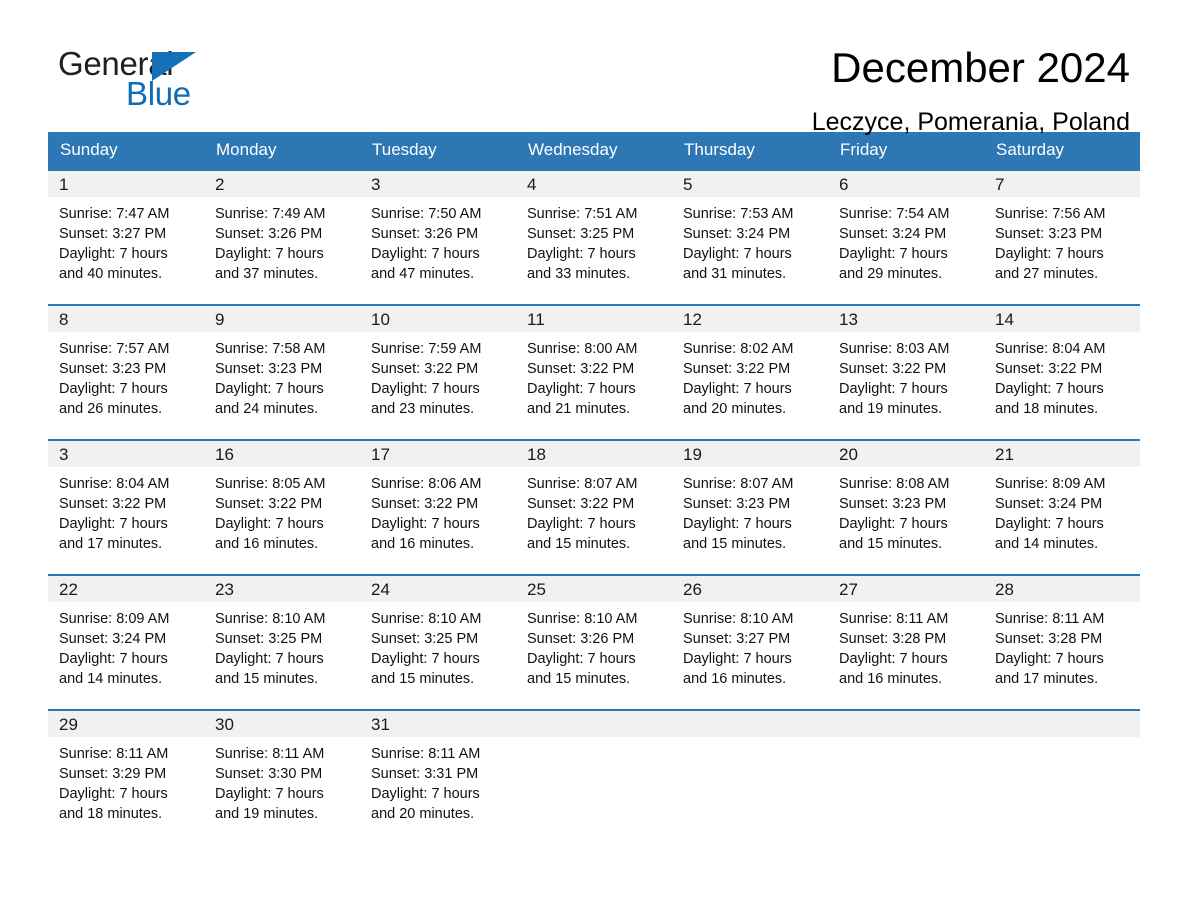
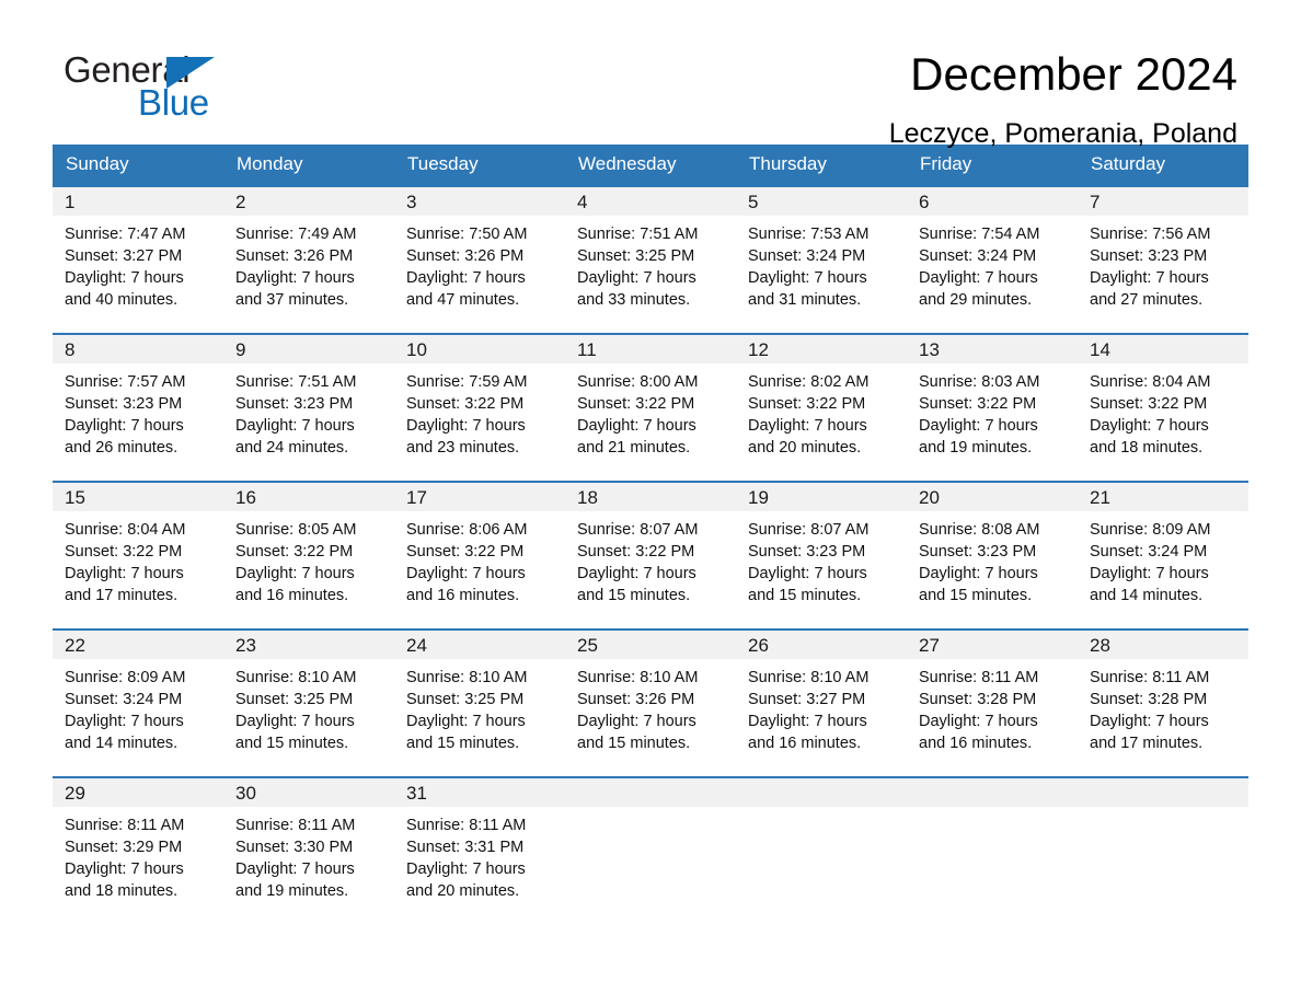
  General
  Blue
  December 2024
  Leczyce, Pomerania, Poland
  Sunday	Monday	Tuesday	Wednesday	Thursday	Friday	Saturday
  1Sunrise: 7:47 AMSunset: 3:27 PMDaylight: 7 hoursand 40 minutes.	2Sunrise: 7:49 AMSunset: 3:26 PMDaylight: 7 hoursand 37 minutes.	3Sunrise: 7:50 AMSunset: 3:26 PMDaylight: 7 hoursand 47 minutes.	4Sunrise: 7:51 AMSunset: 3:25 PMDaylight: 7 hoursand 33 minutes.	5Sunrise: 7:53 AMSunset: 3:24 PMDaylight: 7 hoursand 31 minutes.	6Sunrise: 7:54 AMSunset: 3:24 PMDaylight: 7 hoursand 29 minutes.	7Sunrise: 7:56 AMSunset: 3:23 PMDaylight: 7 hoursand 27 minutes.
- 8Sunrise: 7:57 AMSunset: 3:23 PMDaylight: 7 hoursand 26 minutes.	9Sunrise: 7:58 AMSunset: 3:23 PMDaylight: 7 hoursand 24 minutes.	10Sunrise: 7:59 AMSunset: 3:22 PMDaylight: 7 hoursand 23 minutes.	11Sunrise: 8:00 AMSunset: 3:22 PMDaylight: 7 hoursand 21 minutes.	12Sunrise: 8:02 AMSunset: 3:22 PMDaylight: 7 hoursand 20 minutes.	13Sunrise: 8:03 AMSunset: 3:22 PMDaylight: 7 hoursand 19 minutes.	14Sunrise: 8:04 AMSunset: 3:22 PMDaylight: 7 hoursand 18 minutes.
+ 8Sunrise: 7:57 AMSunset: 3:23 PMDaylight: 7 hoursand 26 minutes.	9Sunrise: 7:51 AMSunset: 3:23 PMDaylight: 7 hoursand 24 minutes.	10Sunrise: 7:59 AMSunset: 3:22 PMDaylight: 7 hoursand 23 minutes.	11Sunrise: 8:00 AMSunset: 3:22 PMDaylight: 7 hoursand 21 minutes.	12Sunrise: 8:02 AMSunset: 3:22 PMDaylight: 7 hoursand 20 minutes.	13Sunrise: 8:03 AMSunset: 3:22 PMDaylight: 7 hoursand 19 minutes.	14Sunrise: 8:04 AMSunset: 3:22 PMDaylight: 7 hoursand 18 minutes.
- 3Sunrise: 8:04 AMSunset: 3:22 PMDaylight: 7 hoursand 17 minutes.	16Sunrise: 8:05 AMSunset: 3:22 PMDaylight: 7 hoursand 16 minutes.	17Sunrise: 8:06 AMSunset: 3:22 PMDaylight: 7 hoursand 16 minutes.	18Sunrise: 8:07 AMSunset: 3:22 PMDaylight: 7 hoursand 15 minutes.	19Sunrise: 8:07 AMSunset: 3:23 PMDaylight: 7 hoursand 15 minutes.	20Sunrise: 8:08 AMSunset: 3:23 PMDaylight: 7 hoursand 15 minutes.	21Sunrise: 8:09 AMSunset: 3:24 PMDaylight: 7 hoursand 14 minutes.
+ 15Sunrise: 8:04 AMSunset: 3:22 PMDaylight: 7 hoursand 17 minutes.	16Sunrise: 8:05 AMSunset: 3:22 PMDaylight: 7 hoursand 16 minutes.	17Sunrise: 8:06 AMSunset: 3:22 PMDaylight: 7 hoursand 16 minutes.	18Sunrise: 8:07 AMSunset: 3:22 PMDaylight: 7 hoursand 15 minutes.	19Sunrise: 8:07 AMSunset: 3:23 PMDaylight: 7 hoursand 15 minutes.	20Sunrise: 8:08 AMSunset: 3:23 PMDaylight: 7 hoursand 15 minutes.	21Sunrise: 8:09 AMSunset: 3:24 PMDaylight: 7 hoursand 14 minutes.
  22Sunrise: 8:09 AMSunset: 3:24 PMDaylight: 7 hoursand 14 minutes.	23Sunrise: 8:10 AMSunset: 3:25 PMDaylight: 7 hoursand 15 minutes.	24Sunrise: 8:10 AMSunset: 3:25 PMDaylight: 7 hoursand 15 minutes.	25Sunrise: 8:10 AMSunset: 3:26 PMDaylight: 7 hoursand 15 minutes.	26Sunrise: 8:10 AMSunset: 3:27 PMDaylight: 7 hoursand 16 minutes.	27Sunrise: 8:11 AMSunset: 3:28 PMDaylight: 7 hoursand 16 minutes.	28Sunrise: 8:11 AMSunset: 3:28 PMDaylight: 7 hoursand 17 minutes.
  29Sunrise: 8:11 AMSunset: 3:29 PMDaylight: 7 hoursand 18 minutes.	30Sunrise: 8:11 AMSunset: 3:30 PMDaylight: 7 hoursand 19 minutes.	31Sunrise: 8:11 AMSunset: 3:31 PMDaylight: 7 hoursand 20 minutes.
